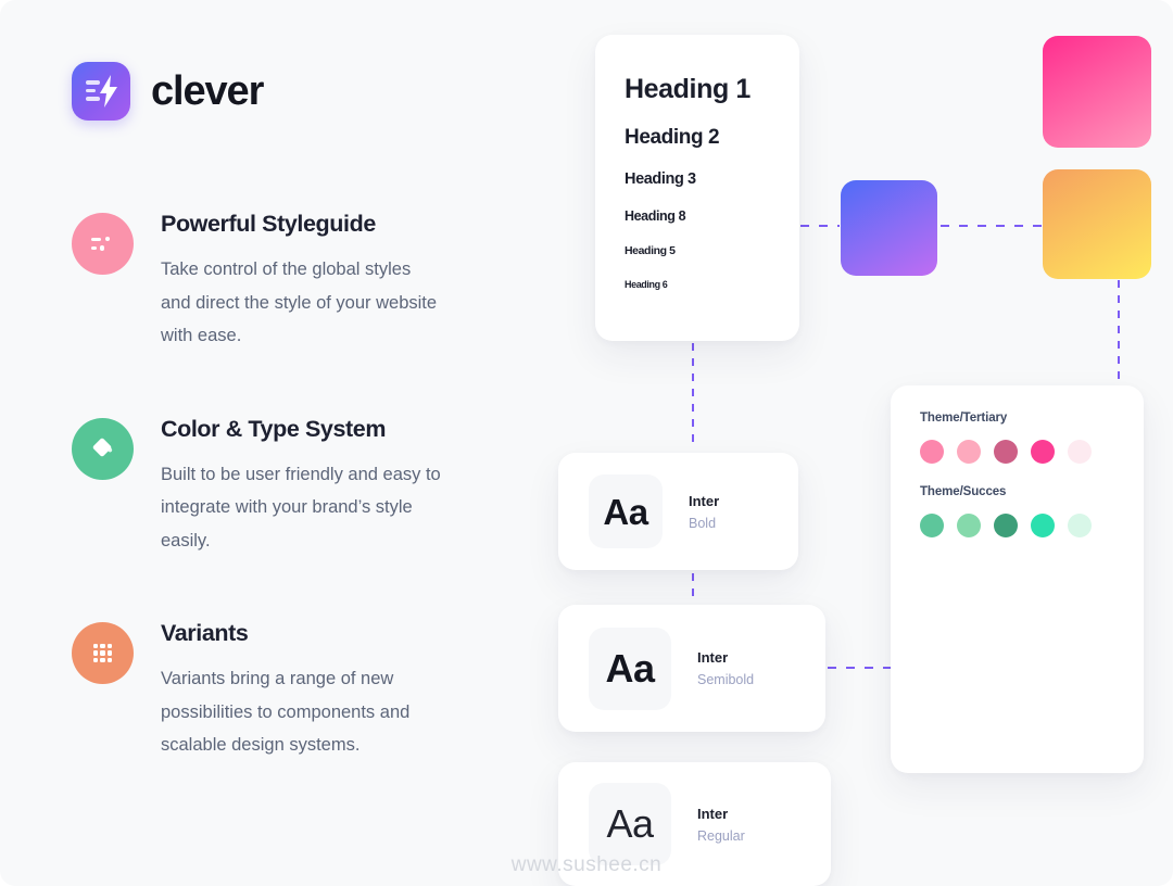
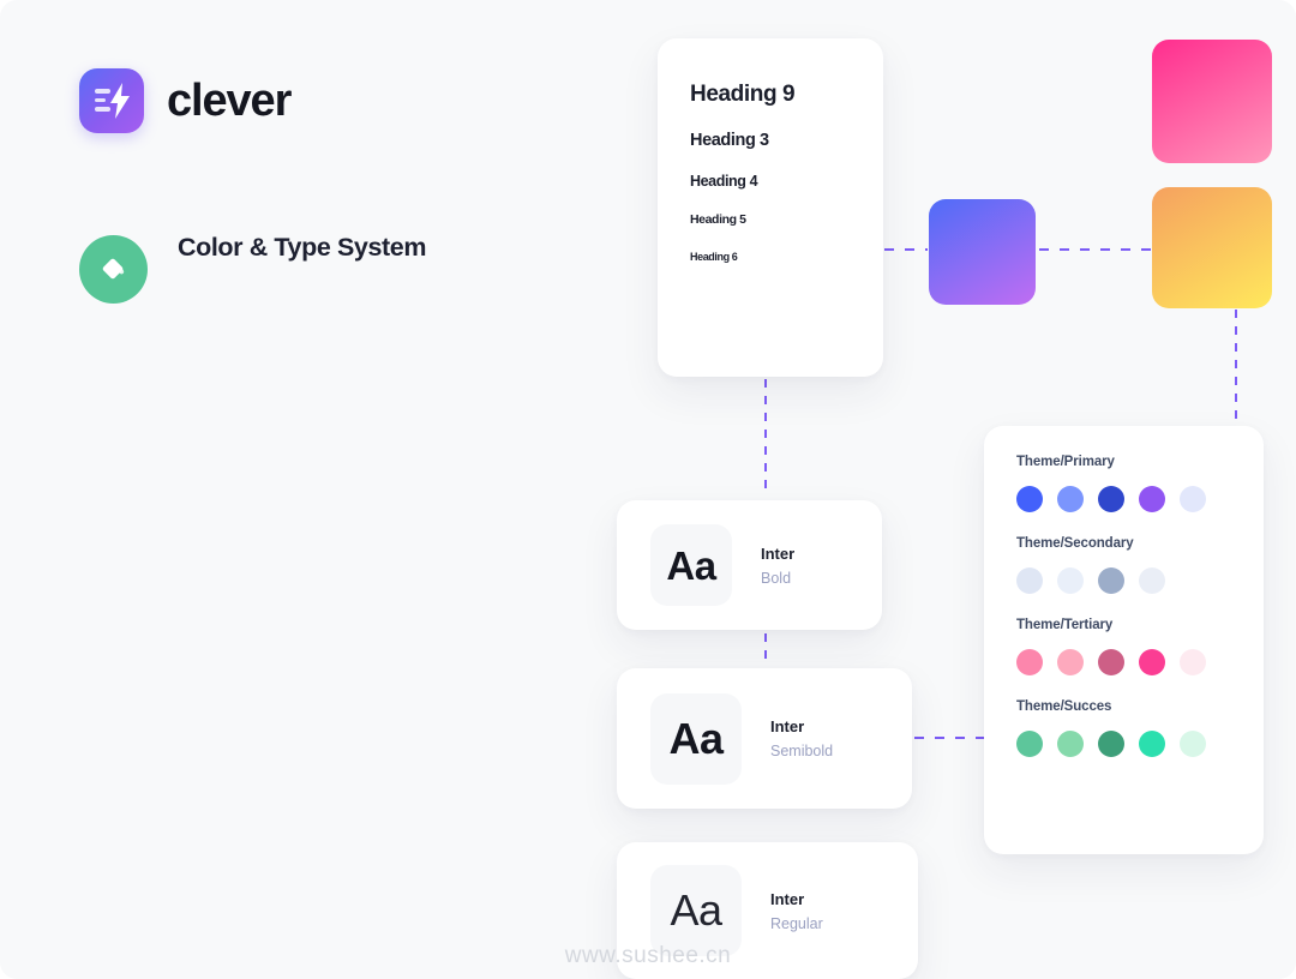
  clever
- Powerful Styleguide
- Take control of the global styles and direct the style of your website with ease.
  Color & Type System
- Built to be user friendly and easy to integrate with your brand’s style easily.
- Variants
- Variants bring a range of new possibilities to components and scalable design systems.
- Heading 1
- Heading 2
+ Heading 9
  Heading 3
- Heading 8
+ Heading 4
  Heading 5
  Heading 6
  Aa
  Inter
  Bold
  Aa
  Inter
  Semibold
  Aa
  Inter
  Regular
+ Theme/Primary
+ Theme/Secondary
  Theme/Tertiary
  Theme/Succes
  www.sushee.cn
